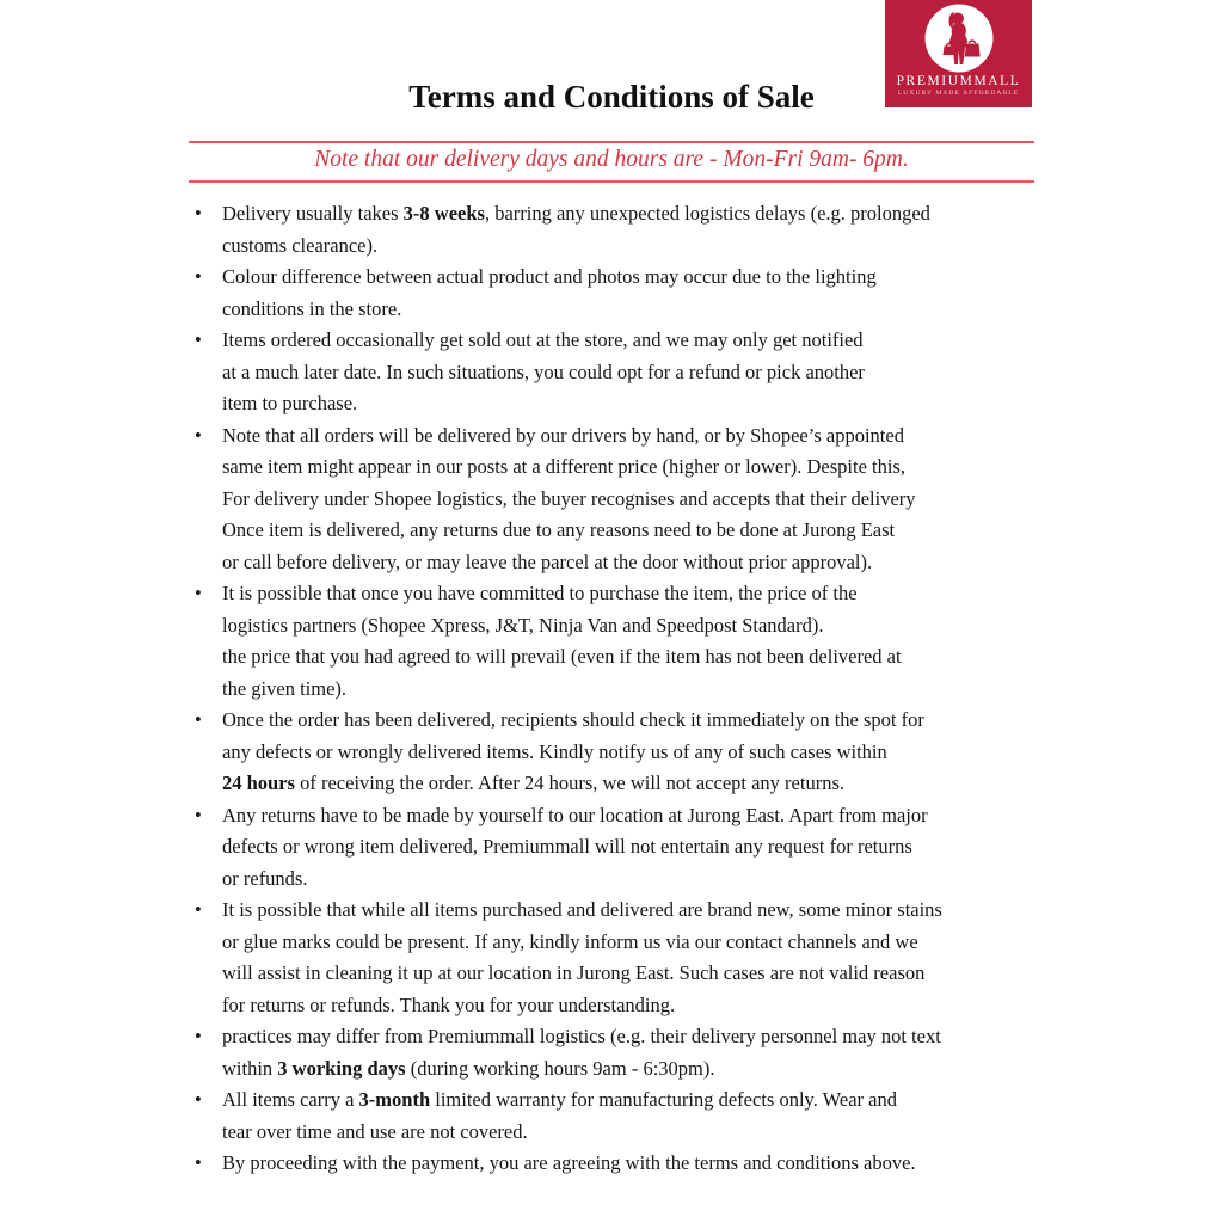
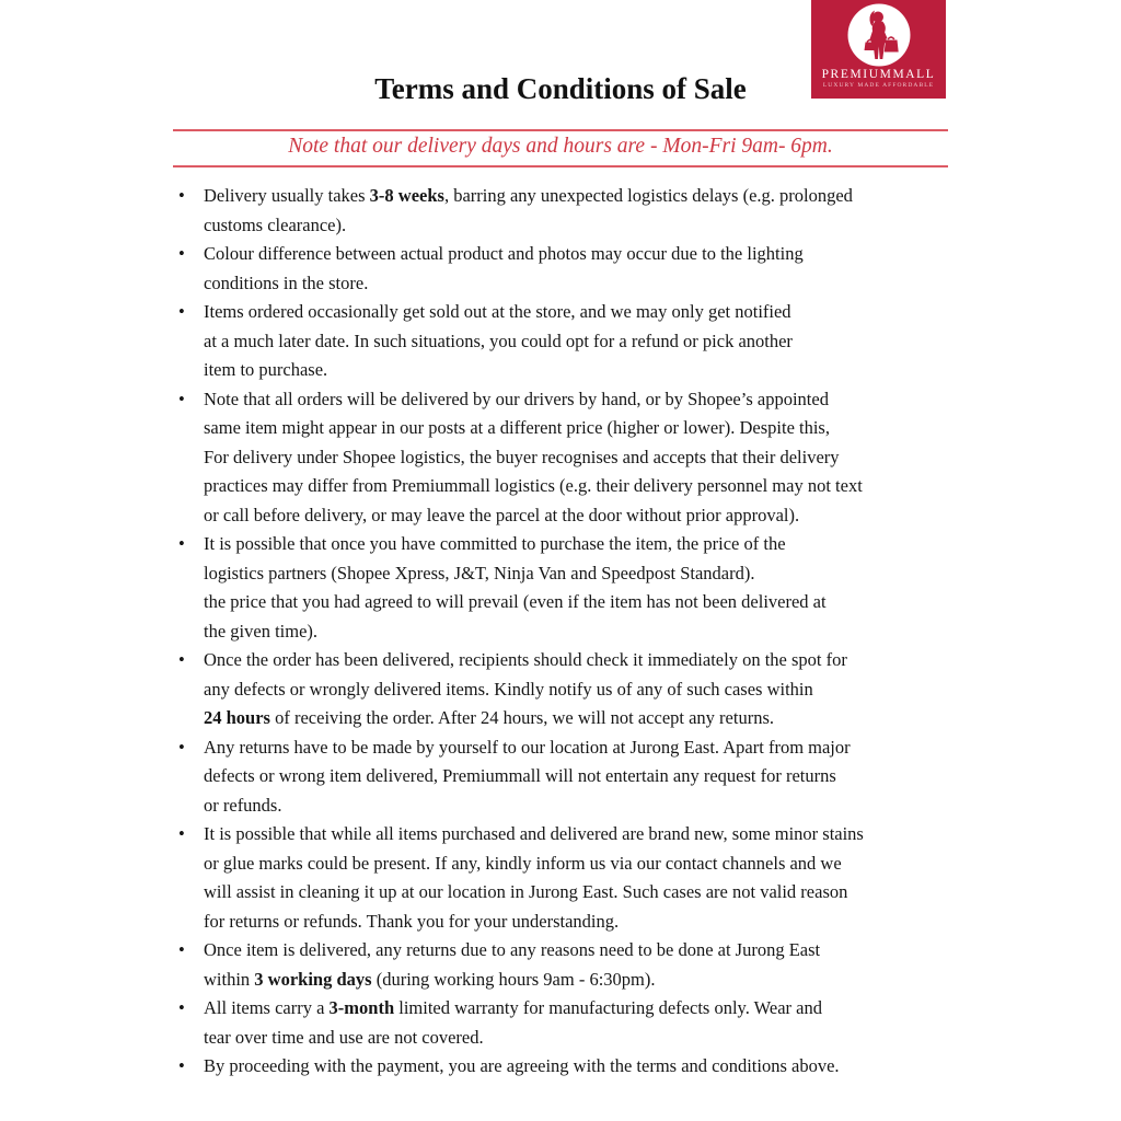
  PREMIUMMALL
  Terms and Conditions of Sale
  Note that our delivery days and hours are - Mon-Fri 9am- 6pm.
  •
  Delivery usually takes 3-8 weeks, barring any unexpected logistics delays (e.g. prolonged
  customs clearance).
  •
  Colour difference between actual product and photos may occur due to the lighting
  conditions in the store.
  •
  Items ordered occasionally get sold out at the store, and we may only get notified
  at a much later date. In such situations, you could opt for a refund or pick another
  item to purchase.
  •
  Note that all orders will be delivered by our drivers by hand, or by Shopee’s appointed
  same item might appear in our posts at a different price (higher or lower). Despite this,
  For delivery under Shopee logistics, the buyer recognises and accepts that their delivery
- Once item is delivered, any returns due to any reasons need to be done at Jurong East
+ practices may differ from Premiummall logistics (e.g. their delivery personnel may not text
  or call before delivery, or may leave the parcel at the door without prior approval).
  •
  It is possible that once you have committed to purchase the item, the price of the
  logistics partners (Shopee Xpress, J&T, Ninja Van and Speedpost Standard).
  the price that you had agreed to will prevail (even if the item has not been delivered at
  the given time).
  •
  Once the order has been delivered, recipients should check it immediately on the spot for
  any defects or wrongly delivered items. Kindly notify us of any of such cases within
  24 hours of receiving the order. After 24 hours, we will not accept any returns.
  •
  Any returns have to be made by yourself to our location at Jurong East. Apart from major
  defects or wrong item delivered, Premiummall will not entertain any request for returns
  or refunds.
  •
  It is possible that while all items purchased and delivered are brand new, some minor stains
  or glue marks could be present. If any, kindly inform us via our contact channels and we
  will assist in cleaning it up at our location in Jurong East. Such cases are not valid reason
  for returns or refunds. Thank you for your understanding.
  •
- practices may differ from Premiummall logistics (e.g. their delivery personnel may not text
+ Once item is delivered, any returns due to any reasons need to be done at Jurong East
  within 3 working days (during working hours 9am - 6:30pm).
  •
  All items carry a 3-month limited warranty for manufacturing defects only. Wear and
  tear over time and use are not covered.
  •
  By proceeding with the payment, you are agreeing with the terms and conditions above.
